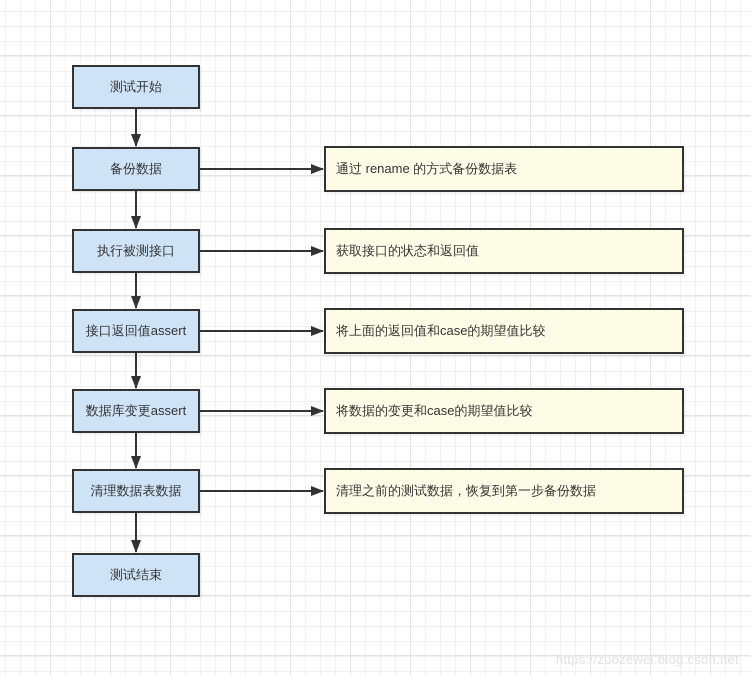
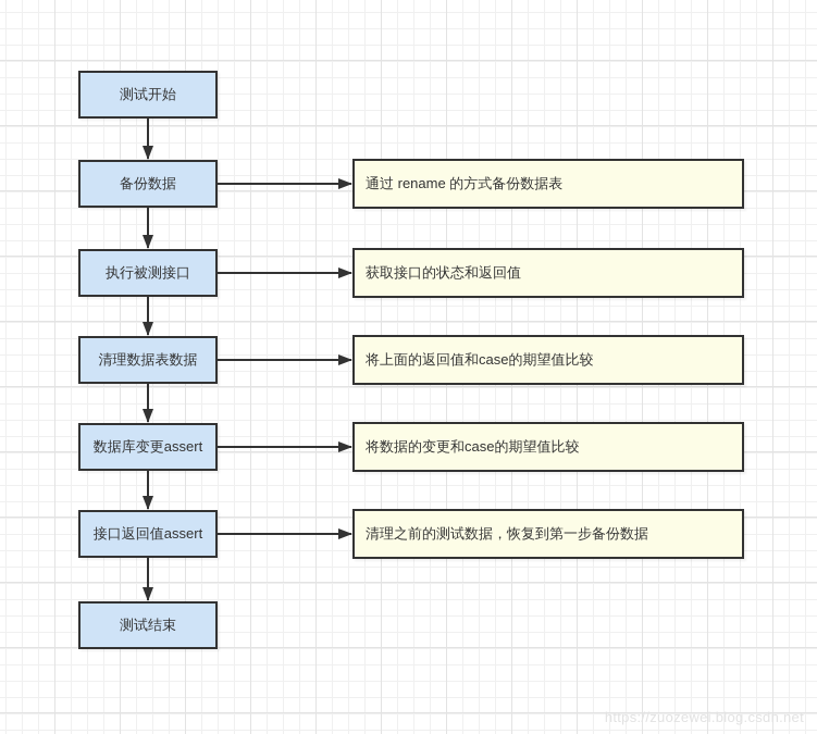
  测试开始
  备份数据
  执行被测接口
- 接口返回值assert
+ 清理数据表数据
  数据库变更assert
- 清理数据表数据
+ 接口返回值assert
  测试结束
  通过 rename 的方式备份数据表
  获取接口的状态和返回值
  将上面的返回值和case的期望值比较
  将数据的变更和case的期望值比较
  清理之前的测试数据，恢复到第一步备份数据
  https://zuozewei.blog.csdn.net
